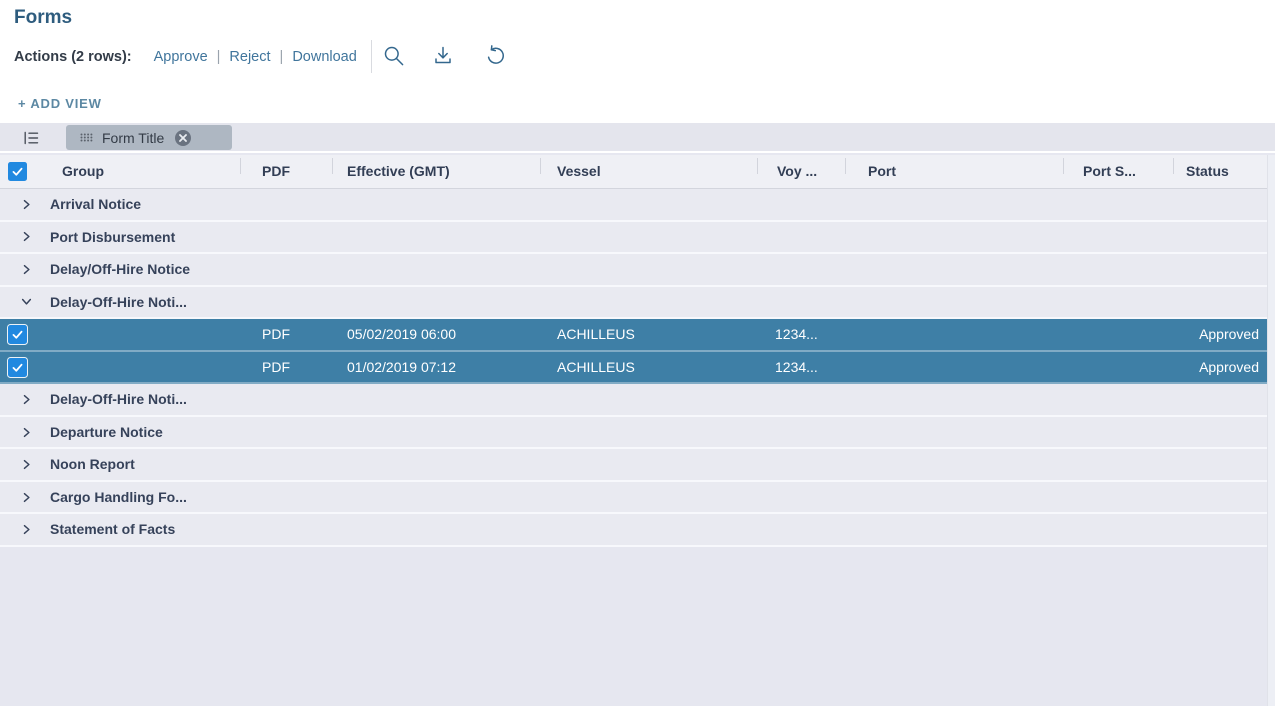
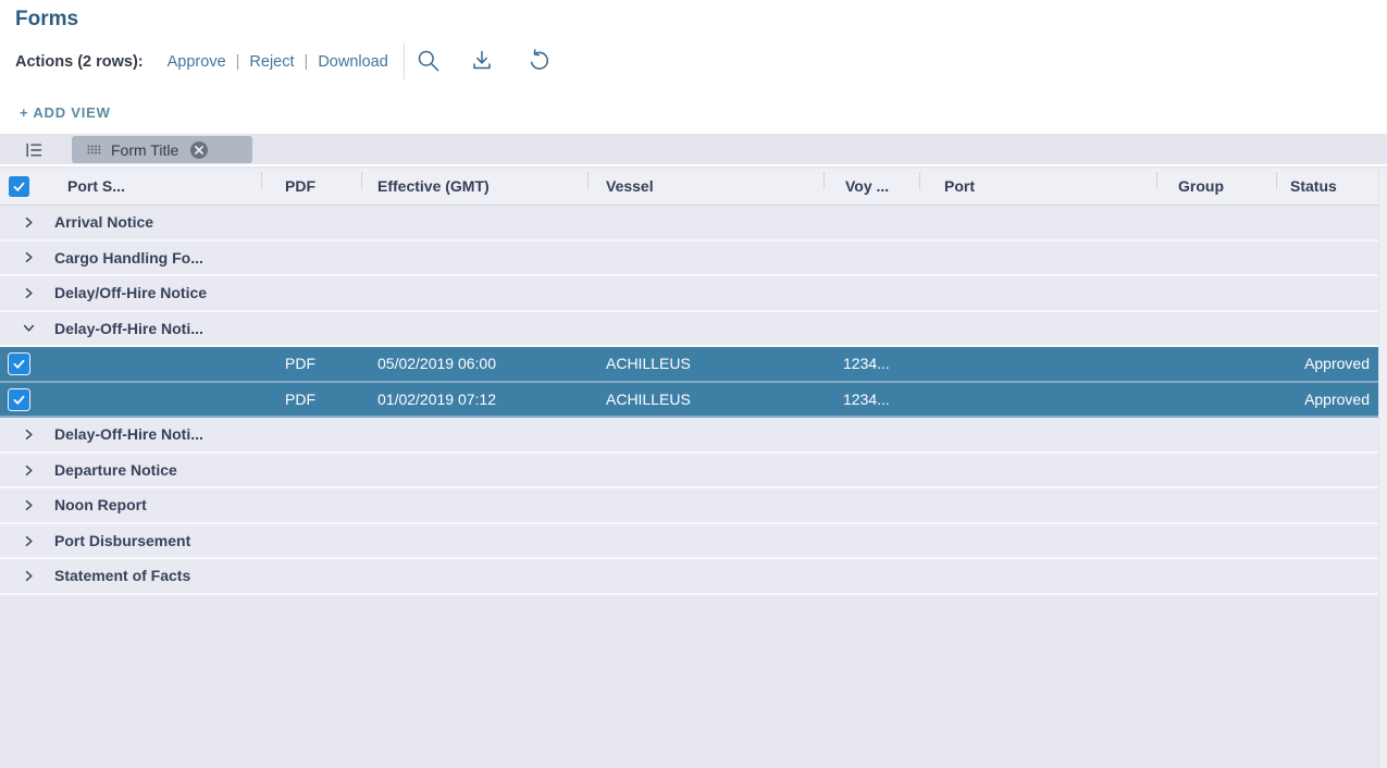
  Forms
  Actions (2 rows):
  Approve | Reject | Download
  + ADD VIEW
  Form Title
- Group
+ Port S...
  PDF
  Effective (GMT)
  Vessel
  Voy ...
  Port
- Port S...
+ Group
  Status
  Arrival Notice
- Port Disbursement
+ Cargo Handling Fo...
  Delay/Off-Hire Notice
  Delay-Off-Hire Noti...
  PDF
  05/02/2019 06:00
  ACHILLEUS
  1234...
  Approved
  PDF
  01/02/2019 07:12
  ACHILLEUS
  1234...
  Approved
  Delay-Off-Hire Noti...
  Departure Notice
  Noon Report
- Cargo Handling Fo...
+ Port Disbursement
  Statement of Facts
